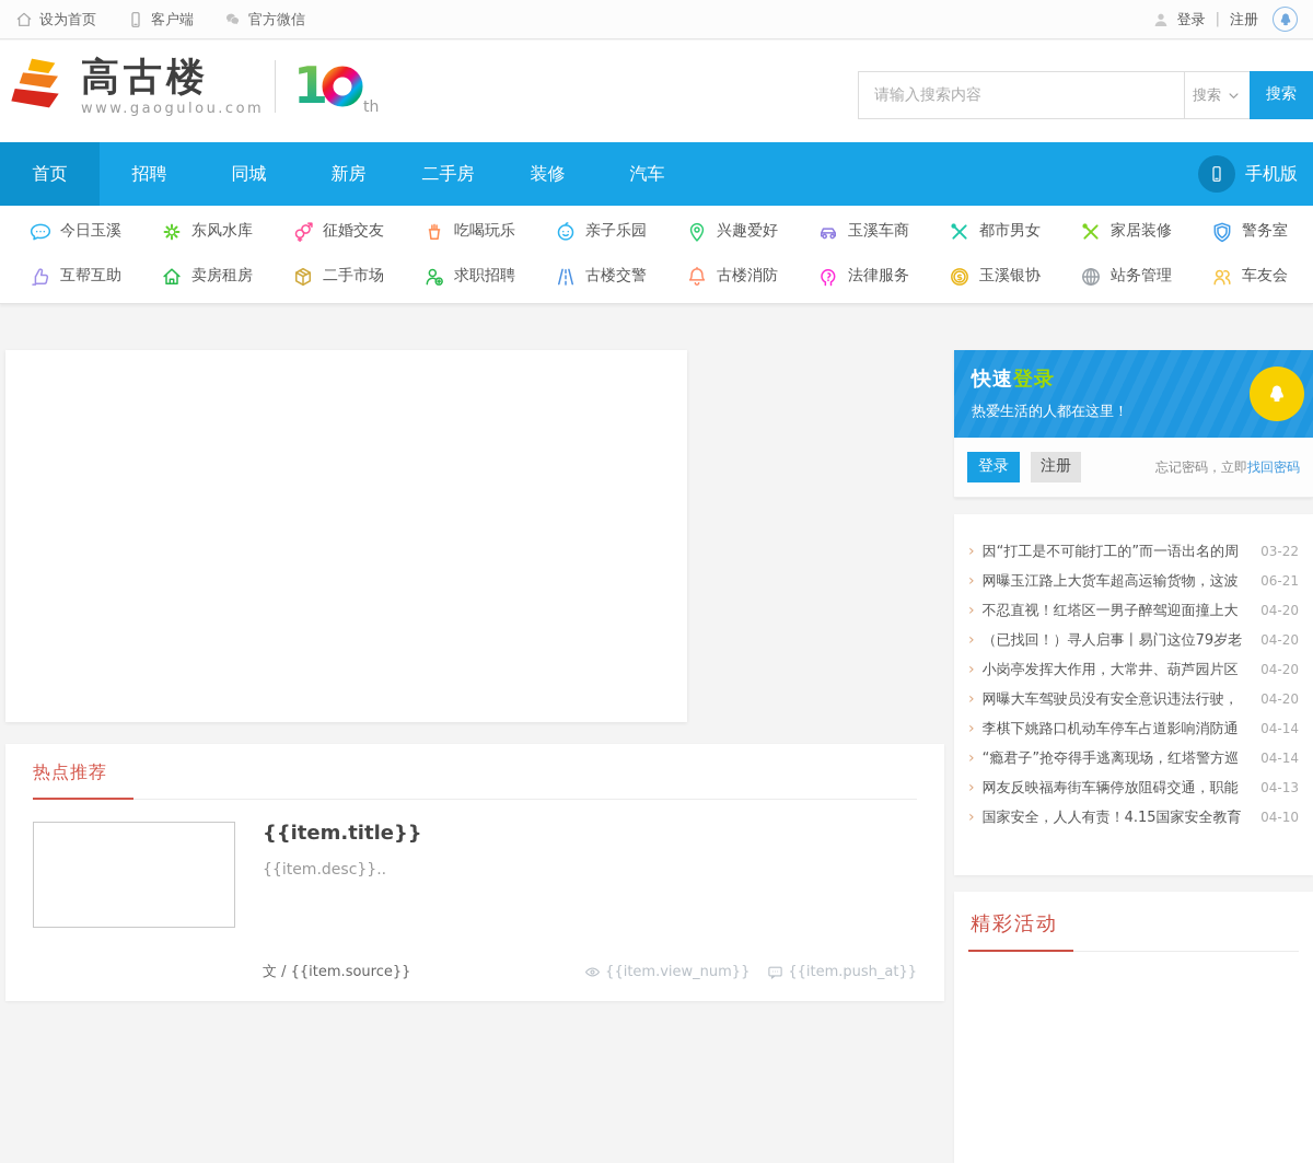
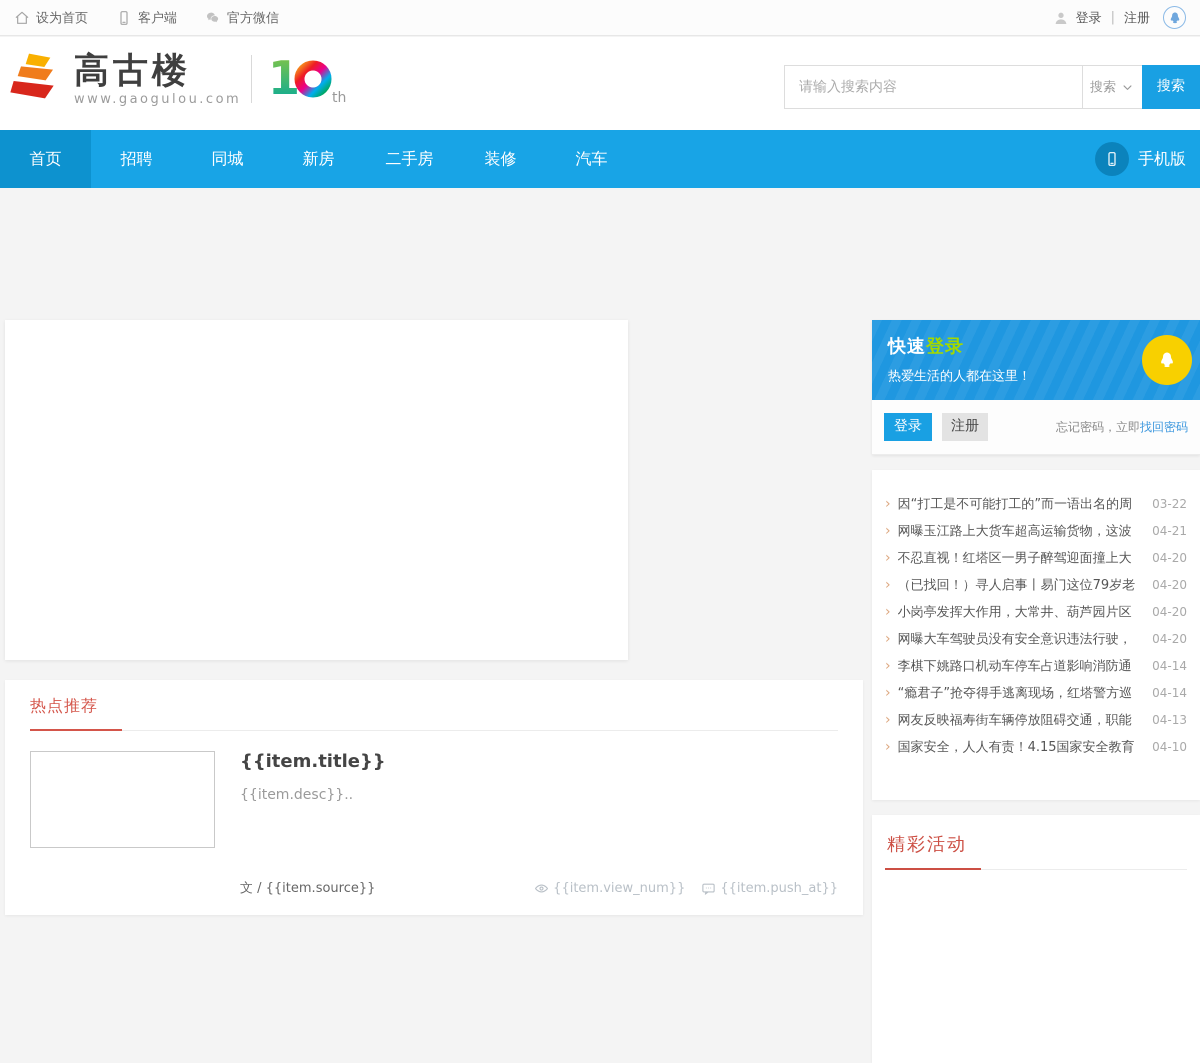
  设为首页
  客户端
  官方微信
  登录
  |
  注册
  高古楼
  www.gaogulou.com
  1
  th
  请输入搜索内容
  搜索
  搜索
  首页
  招聘
  同城
  新房
  二手房
  装修
  汽车
  手机版
- 今日玉溪
- 东风水库
- 征婚交友
- 吃喝玩乐
- 亲子乐园
- 兴趣爱好
- 玉溪车商
- 都市男女
- 家居装修
- 警务室
- 互帮互助
- 卖房租房
- 二手市场
- 求职招聘
- 古楼交警
- 古楼消防
- 法律服务
- 玉溪银协
- 站务管理
- 车友会
  热点推荐
  {{item.title}}
  {{item.desc}}..
  文 / {{item.source}}
  {{item.view_num}}
  {{item.push_at}}
  快速登录
  热爱生活的人都在这里！
  登录
  注册
  忘记密码，立即找回密码
  ›
  因“打工是不可能打工的”而一语出名的周
  03-22
  ›
  网曝玉江路上大货车超高运输货物，这波
- 06-21
+ 04-21
  ›
  不忍直视！红塔区一男子醉驾迎面撞上大
  04-20
  ›
  （已找回！）寻人启事丨易门这位79岁老
  04-20
  ›
  小岗亭发挥大作用，大常井、葫芦园片区
  04-20
  ›
  网曝大车驾驶员没有安全意识违法行驶，
  04-20
  ›
  李棋下姚路口机动车停车占道影响消防通
  04-14
  ›
  “瘾君子”抢夺得手逃离现场，红塔警方巡
  04-14
  ›
  网友反映福寿街车辆停放阻碍交通，职能
  04-13
  ›
  国家安全，人人有责！4.15国家安全教育
  04-10
  精彩活动
